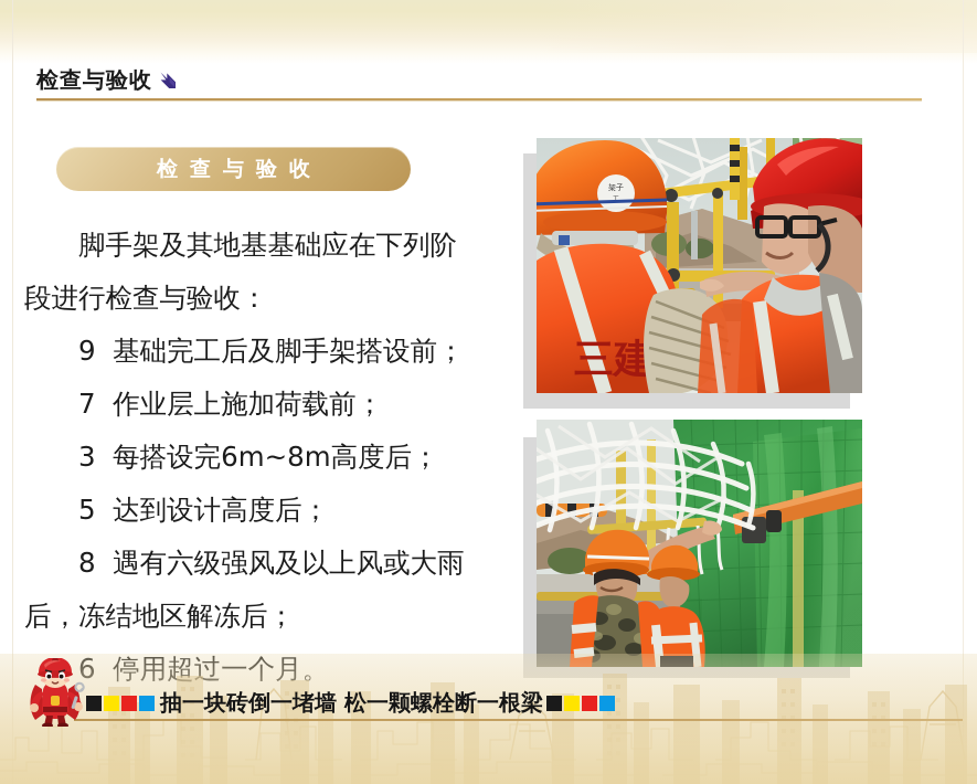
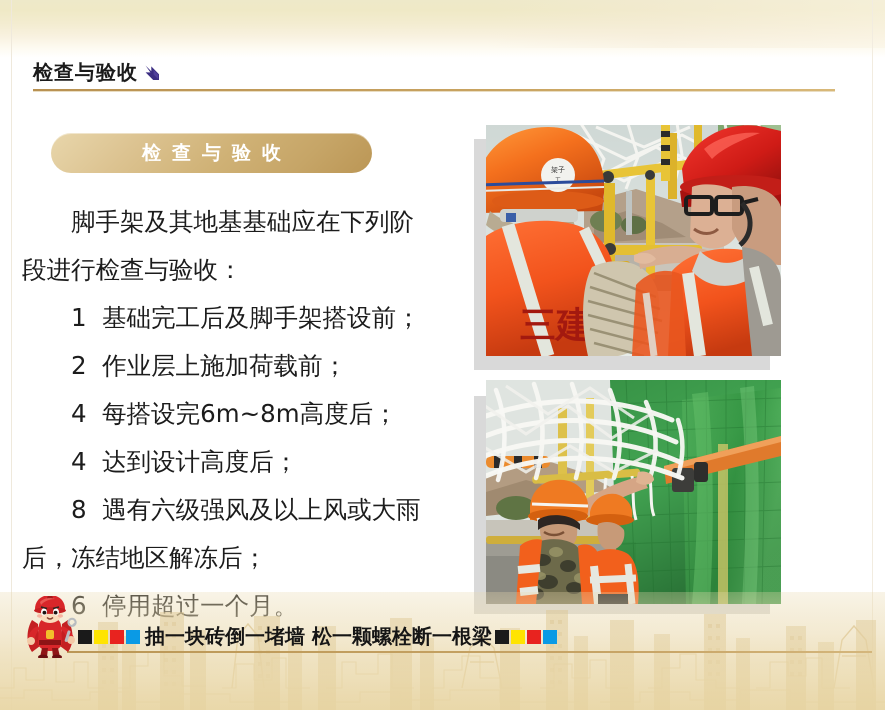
  检查与验收
  检查与验收
  脚手架及其地基基础应在下列阶
  段进行检查与验收：
- 9 基础完工后及脚手架搭设前；
+ 1 基础完工后及脚手架搭设前；
- 7 作业层上施加荷载前；
+ 2 作业层上施加荷载前；
- 3 每搭设完6m~8m高度后；
+ 4 每搭设完6m~8m高度后；
- 5 达到设计高度后；
+ 4 达到设计高度后；
  8 遇有六级强风及以上风或大雨
  后，冻结地区解冻后；
  架子
  三建
  抽一块砖倒一堵墙 松一颗螺栓断一根梁
